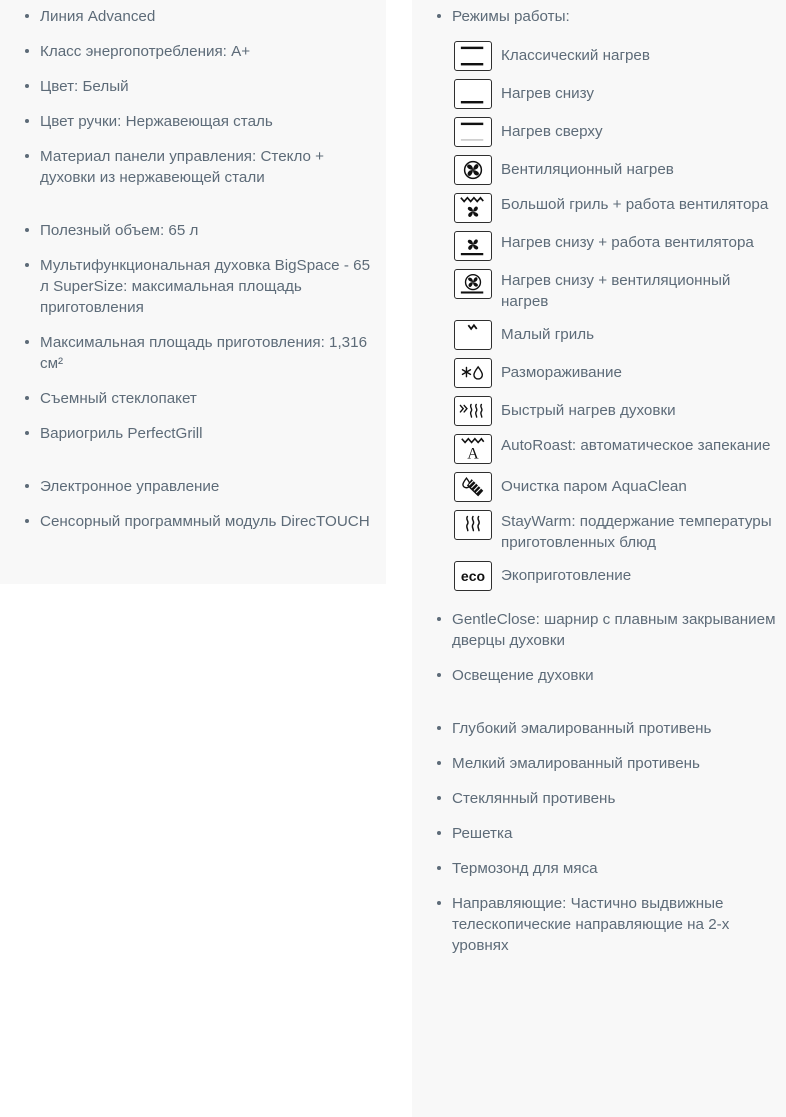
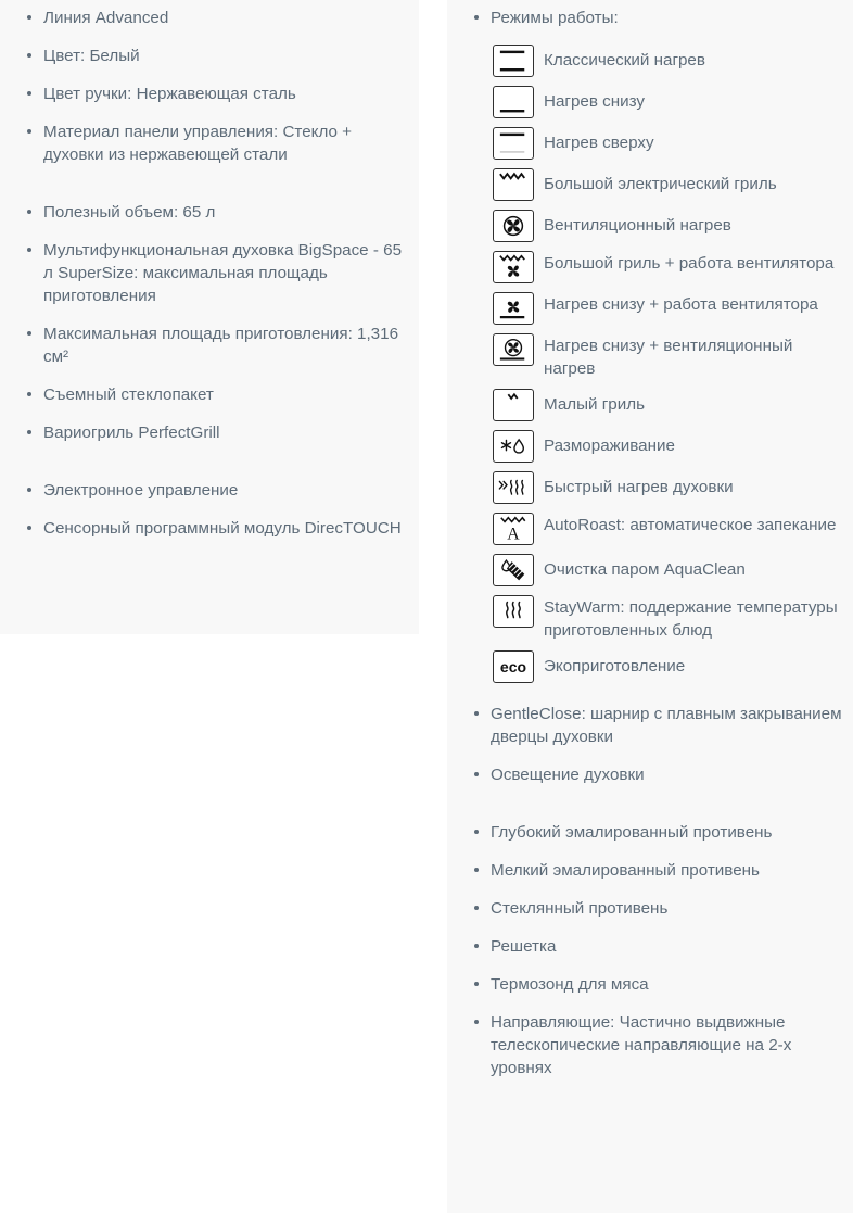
  Линия Advanced
- Класс энергопотребления: A+
  Цвет: Белый
  Цвет ручки: Нержавеющая сталь
  Материал панели управления: Стекло + духовки из нержавеющей стали
  Полезный объем: 65 л
  Мультифункциональная духовка BigSpace - 65 л SuperSize: максимальная площадь приготовления
  Максимальная площадь приготовления: 1,316 см²
  Съемный стеклопакет
  Вариогриль PerfectGrill
  Электронное управление
  Сенсорный программный модуль DirecTOUCH
  Режимы работы:
  Классический нагрев
  Нагрев снизу
  Нагрев сверху
+ Большой электрический гриль
  Вентиляционный нагрев
  Большой гриль + работа вентилятора
  Нагрев снизу + работа вентилятора
  Нагрев снизу + вентиляционный нагрев
  Малый гриль
  Размораживание
  Быстрый нагрев духовки
  A
  AutoRoast: автоматическое запекание
  Очистка паром AquaClean
  StayWarm: поддержание температуры приготовленных блюд
  eco
  Экоприготовление
  GentleClose: шарнир с плавным закрыванием дверцы духовки
  Освещение духовки
  Глубокий эмалированный противень
  Мелкий эмалированный противень
  Стеклянный противень
  Решетка
  Термозонд для мяса
  Направляющие: Частично выдвижные телескопические направляющие на 2-х уровнях
